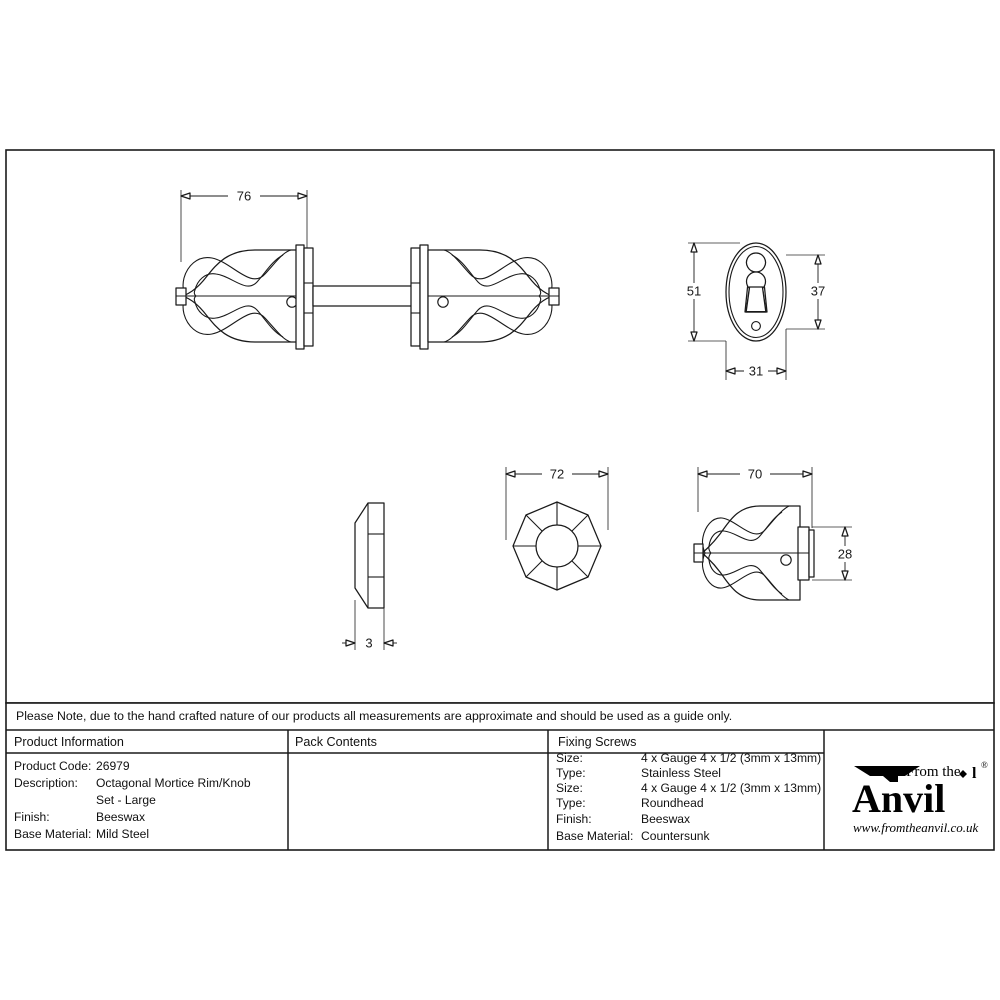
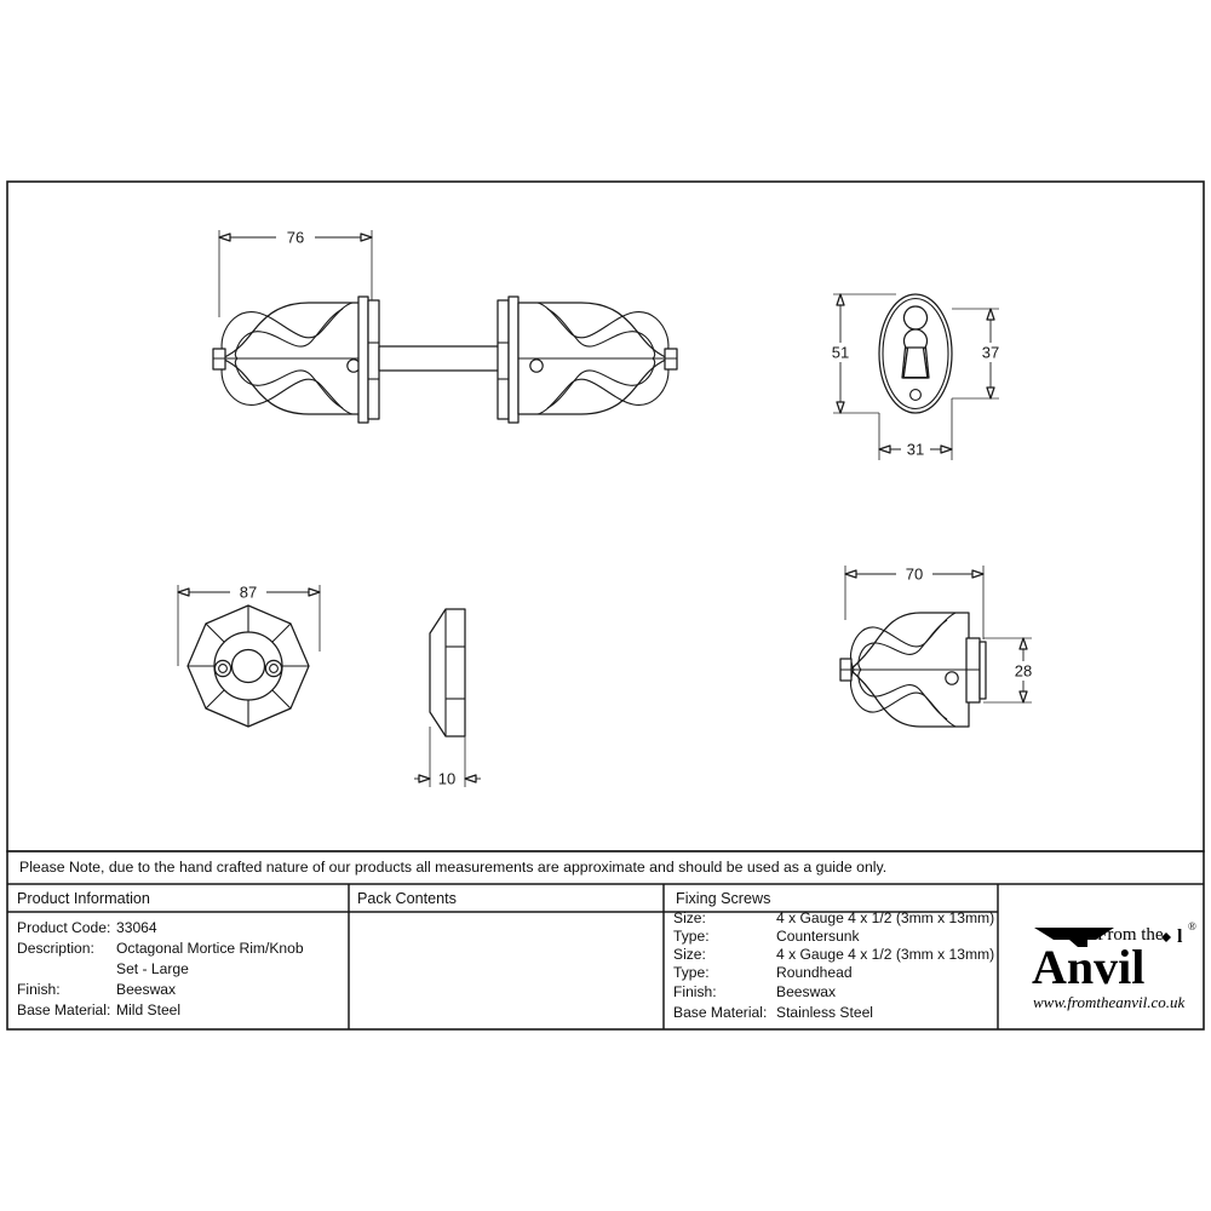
  76
  51
  37
  31
+ 87
- 3
+ 10
- 72
  70
  28
  Please Note, due to the hand crafted nature of our products all measurements are approximate and should be used as a guide only.
  Product Information
  Pack Contents
  Fixing Screws
  Product Code:
- 26979
+ 33064
  Description:
  Octagonal Mortice Rim/Knob
  Set - Large
  Finish:
  Beeswax
  Base Material:
  Mild Steel
  Size:
  4 x Gauge 4 x 1/2 (3mm x 13mm)
  Type:
- Stainless Steel
+ Countersunk
  Size:
  4 x Gauge 4 x 1/2 (3mm x 13mm)
  Type:
  Roundhead
  Finish:
  Beeswax
  Base Material:
- Countersunk
+ Stainless Steel
  Anvil
  From the
  l
  ®
  www.fromtheanvil.co.uk
